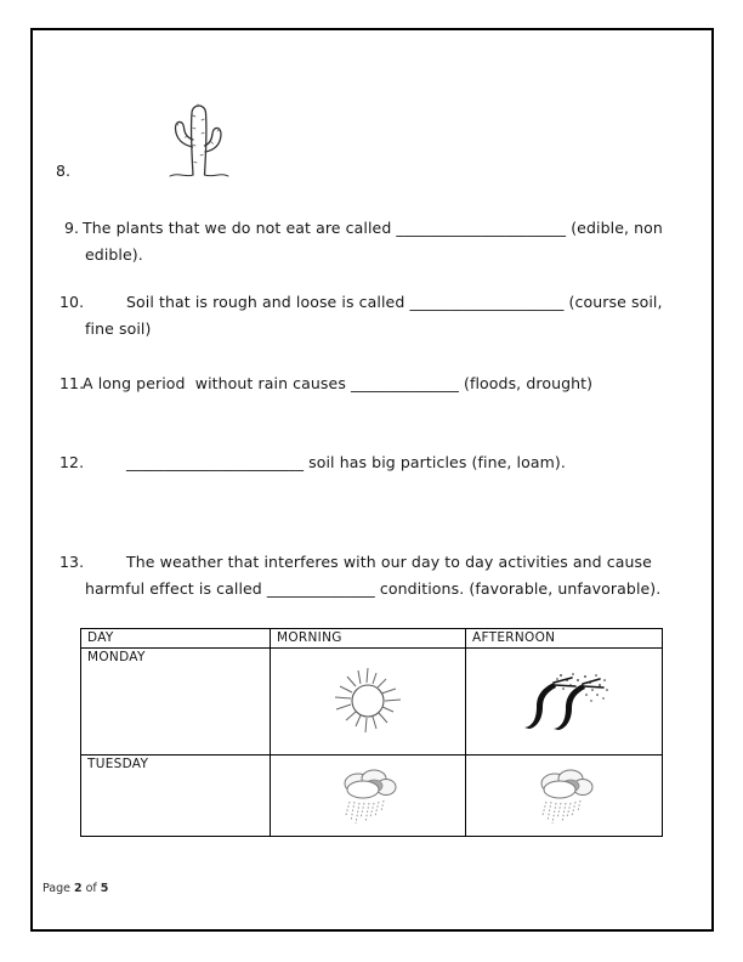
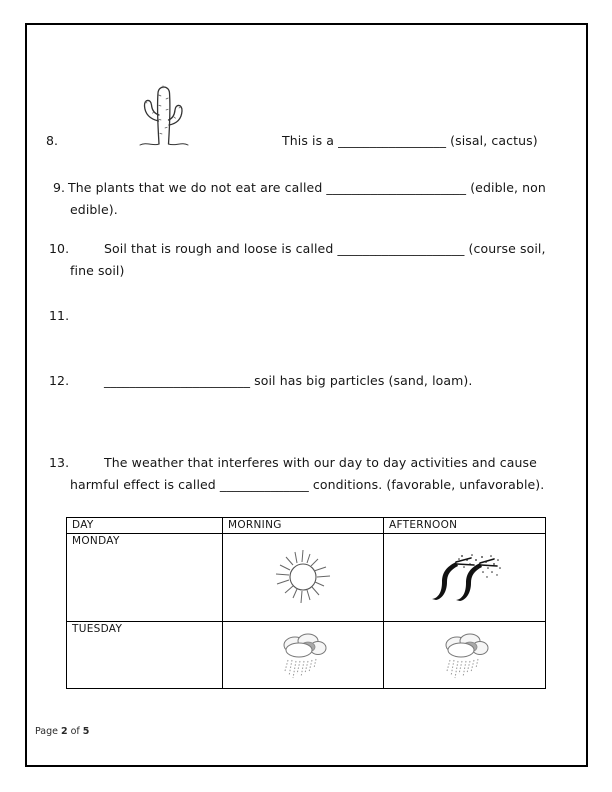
  8.
+ This is a _________________ (sisal, cactus)
  9.
  The plants that we do not eat are called ______________________ (edible, non
  edible).
  10.
  Soil that is rough and loose is called ____________________ (course soil,
  fine soil)
  11.
- A long period without rain causes ______________ (floods, drought)
  12.
- _______________________ soil has big particles (fine, loam).
+ _______________________ soil has big particles (sand, loam).
  13.
  The weather that interferes with our day to day activities and cause
  harmful effect is called ______________ conditions. (favorable, unfavorable).
  DAY	MORNING	AFTERNOON
  MONDAY
  TUESDAY
  Page
  2
  of
  5
